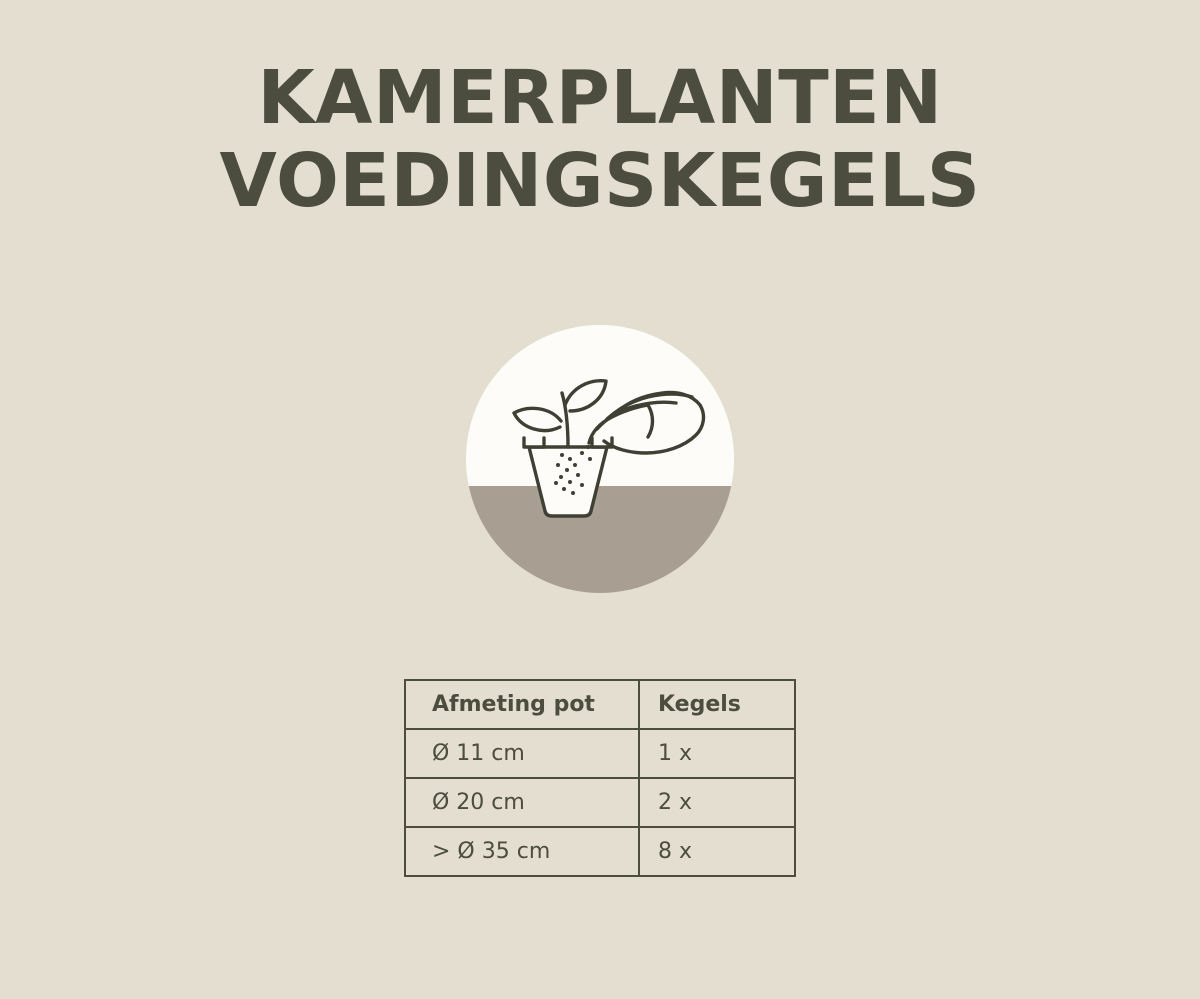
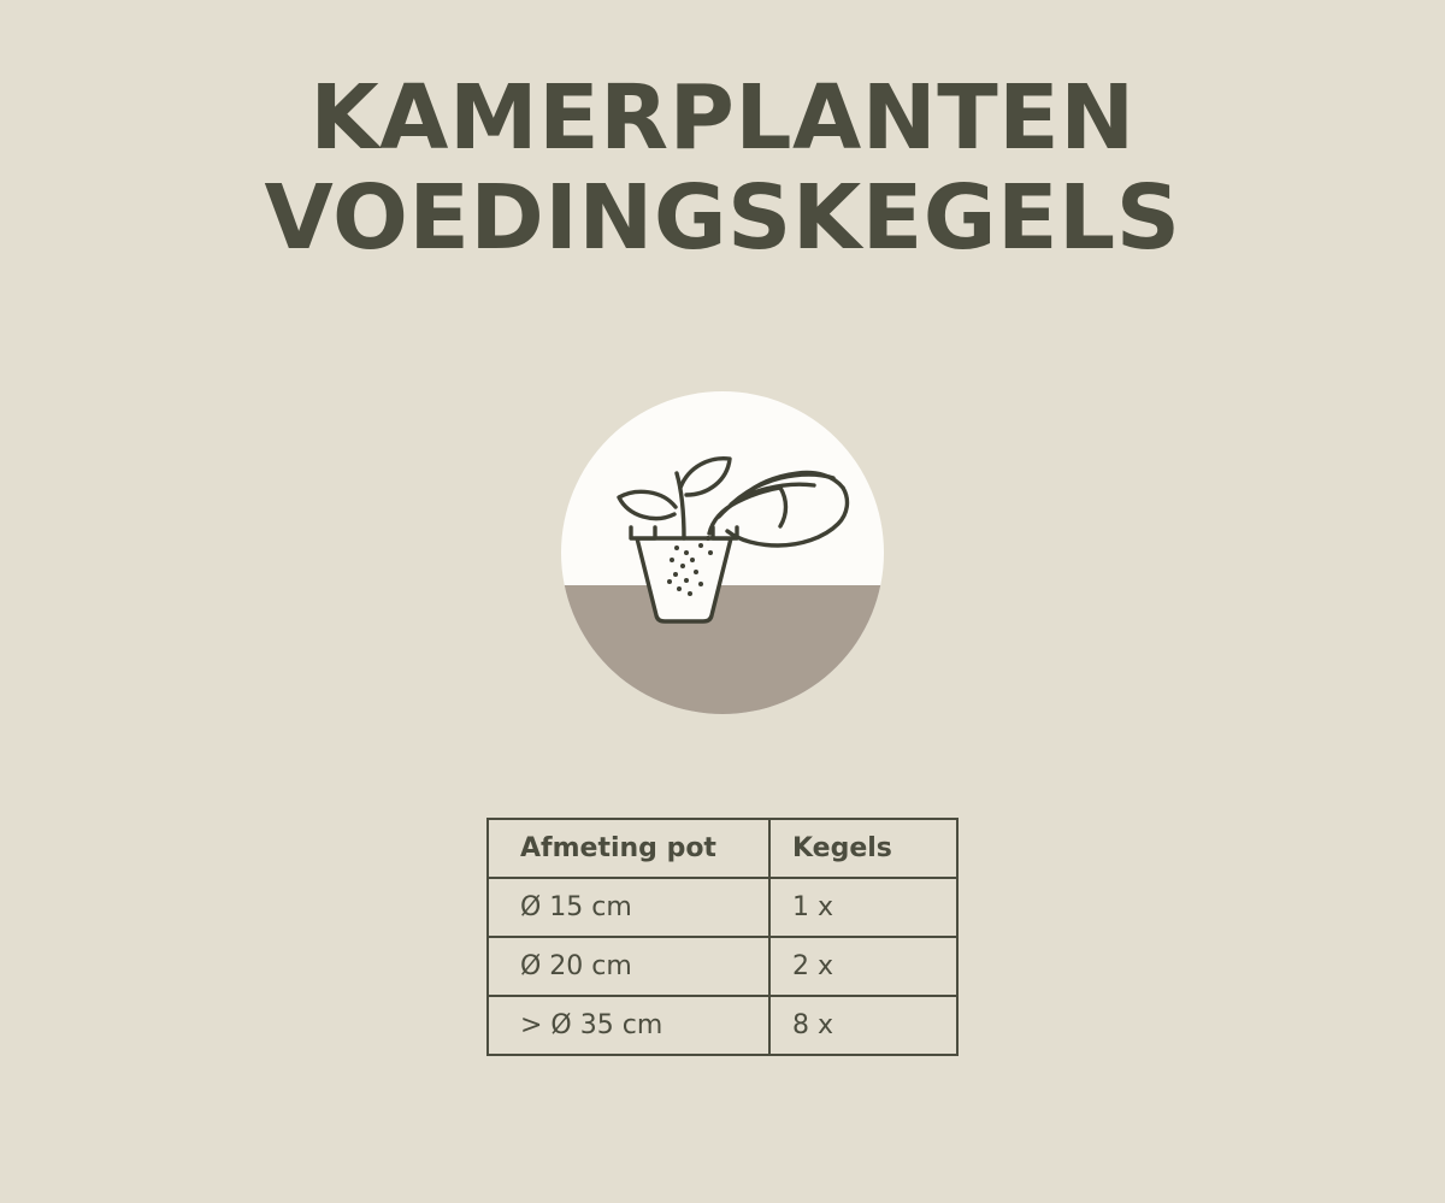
  KAMERPLANTEN
  VOEDINGSKEGELS
  Afmeting pot	Kegels
- Ø 11 cm	1 x
+ Ø 15 cm	1 x
  Ø 20 cm	2 x
  > Ø 35 cm	8 x
